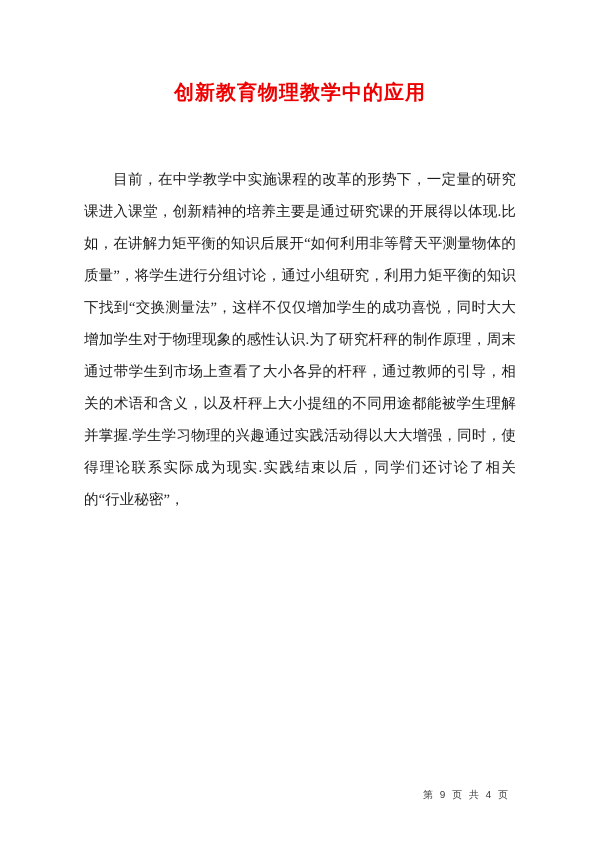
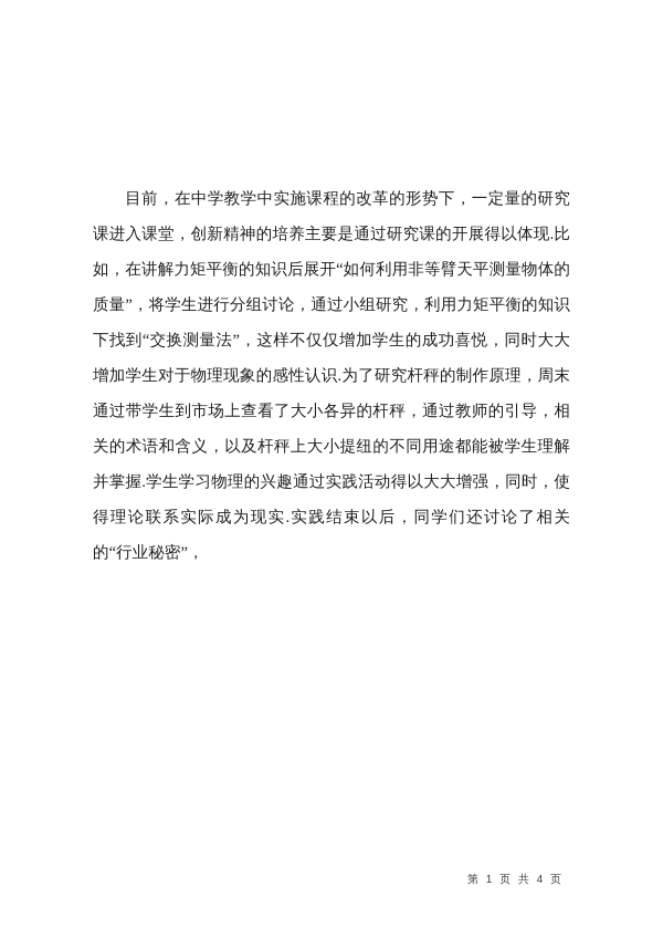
- 创新教育物理教学中的应用
  目前，在中学教学中实施课程的改革的形势下，一定量的研究课进入课堂，创新精神的培养主要是通过研究课的开展得以体现.比如，在讲解力矩平衡的知识后展开“如何利用非等臂天平测量物体的质量”，将学生进行分组讨论，通过小组研究，利用力矩平衡的知识下找到“交换测量法”，这样不仅仅增加学生的成功喜悦，同时大大增加学生对于物理现象的感性认识.为了研究杆秤的制作原理，周末通过带学生到市场上查看了大小各异的杆秤，通过教师的引导，相关的术语和含义，以及杆秤上大小提纽的不同用途都能被学生理解并掌握.学生学习物理的兴趣通过实践活动得以大大增强，同时，使得理论联系实际成为现实.实践结束以后，同学们还讨论了相关的“行业秘密”，
- 第 9 页 共 4 页
+ 第 1 页 共 4 页
